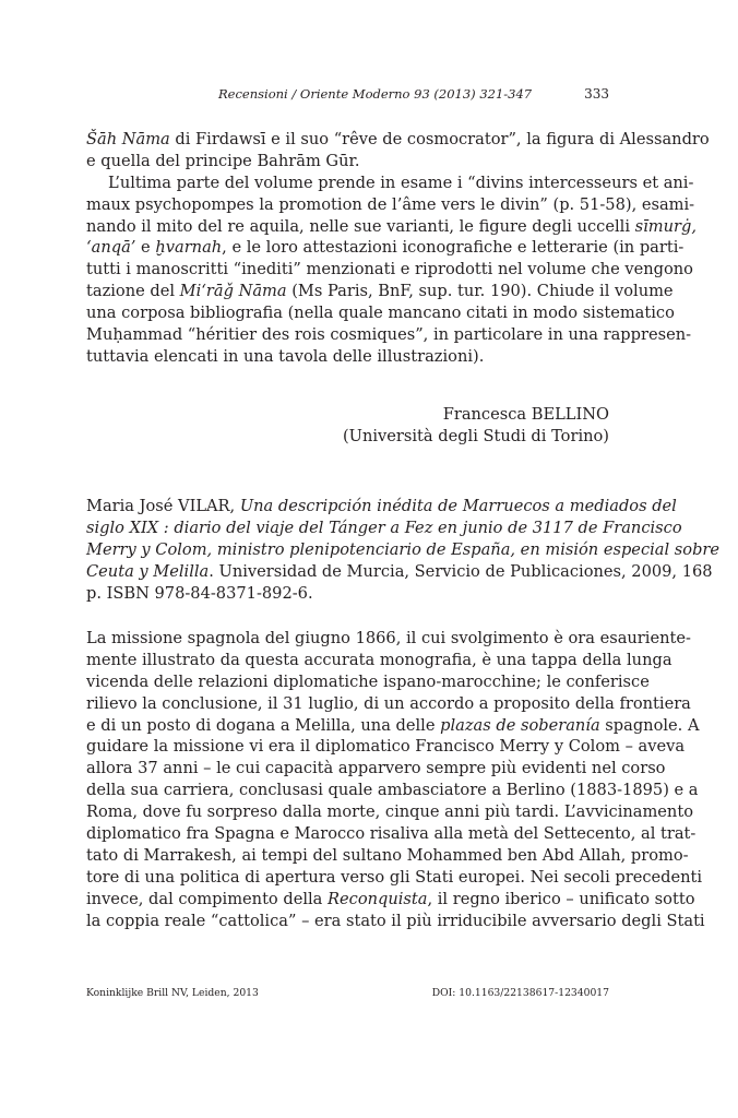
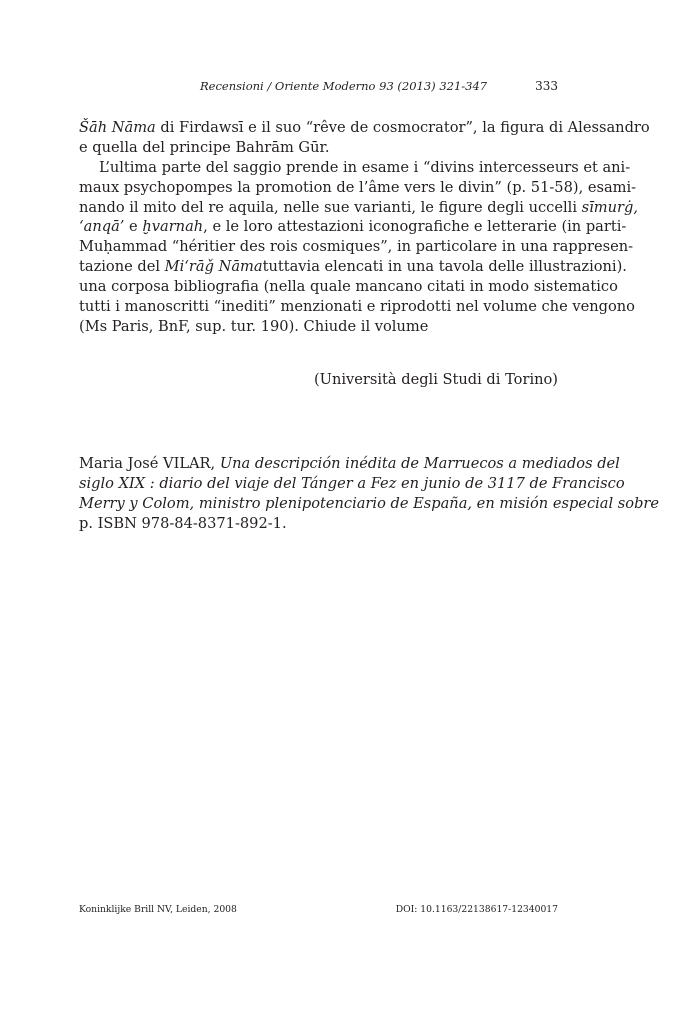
  Recensioni / Oriente Moderno 93 (2013) 321-347
  333
  Šāh Nāma di Firdawsī e il suo “rêve de cosmocrator”, la figura di Alessandro
  e quella del principe Bahrām Gūr.
- L’ultima parte del volume prende in esame i “divins intercesseurs et ani-
+ L’ultima parte del saggio prende in esame i “divins intercesseurs et ani-
  maux psychopompes la promotion de l’âme vers le divin” (p. 51-58), esami-
  nando il mito del re aquila, nelle sue varianti, le figure degli uccelli sīmurġ,
  ‘anqā’ e ḫvarnah, e le loro attestazioni iconografiche e letterarie (in parti-
- tutti i manoscritti “inediti” menzionati e riprodotti nel volume che vengono
+ Muḥammad “héritier des rois cosmiques”, in particolare in una rappresen-
- tazione del Mi‘rāǧ Nāma (Ms Paris, BnF, sup. tur. 190). Chiude il volume
+ tazione del Mi‘rāǧ Nāmatuttavia elencati in una tavola delle illustrazioni).
  una corposa bibliografia (nella quale mancano citati in modo sistematico
- Muḥammad “héritier des rois cosmiques”, in particolare in una rappresen-
+ tutti i manoscritti “inediti” menzionati e riprodotti nel volume che vengono
- tuttavia elencati in una tavola delle illustrazioni).
+ (Ms Paris, BnF, sup. tur. 190). Chiude il volume
- Francesca BELLINO
  (Università degli Studi di Torino)
  Maria José VILAR, Una descripción inédita de Marruecos a mediados del
  siglo XIX : diario del viaje del Tánger a Fez en junio de 3117 de Francisco
  Merry y Colom, ministro plenipotenciario de España, en misión especial sobre
- Ceuta y Melilla. Universidad de Murcia, Servicio de Publicaciones, 2009, 168
- p. ISBN 978-84-8371-892-6.
+ p. ISBN 978-84-8371-892-1.
- La missione spagnola del giugno 1866, il cui svolgimento è ora esauriente-
- mente illustrato da questa accurata monografia, è una tappa della lunga
- vicenda delle relazioni diplomatiche ispano-marocchine; le conferisce
- rilievo la conclusione, il 31 luglio, di un accordo a proposito della frontiera
- e di un posto di dogana a Melilla, una delle plazas de soberanía spagnole. A
- guidare la missione vi era il diplomatico Francisco Merry y Colom – aveva
- allora 37 anni – le cui capacità apparvero sempre più evidenti nel corso
- della sua carriera, conclusasi quale ambasciatore a Berlino (1883-1895) e a
- Roma, dove fu sorpreso dalla morte, cinque anni più tardi. L’avvicinamento
- diplomatico fra Spagna e Marocco risaliva alla metà del Settecento, al trat-
- tato di Marrakesh, ai tempi del sultano Mohammed ben Abd Allah, promo-
- tore di una politica di apertura verso gli Stati europei. Nei secoli precedenti
- invece, dal compimento della Reconquista, il regno iberico – unificato sotto
- la coppia reale “cattolica” – era stato il più irriducibile avversario degli Stati
- Koninklijke Brill NV, Leiden, 2013
+ Koninklijke Brill NV, Leiden, 2008
  DOI: 10.1163/22138617-12340017
